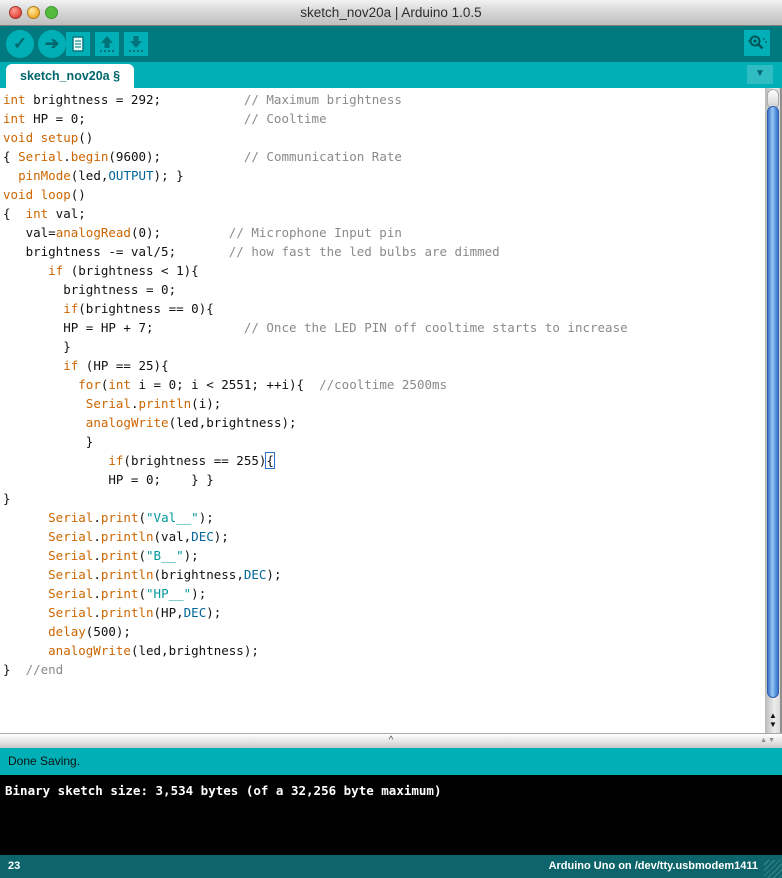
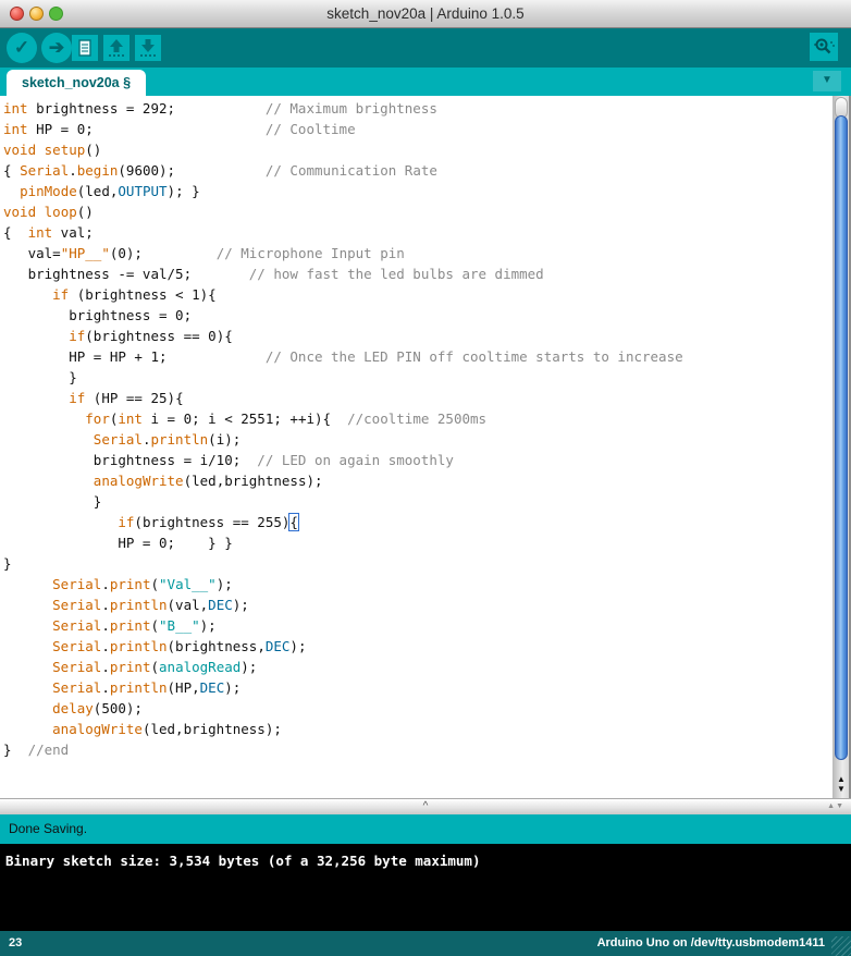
  sketch_nov20a | Arduino 1.0.5
  ✓
  ➔
  sketch_nov20a §
  ▼
  int brightness = 292; // Maximum brightness
  int HP = 0; // Cooltime
  void setup()
  { Serial.begin(9600); // Communication Rate
  pinMode(led,OUTPUT); }
  void loop()
  { int val;
- val=analogRead(0); // Microphone Input pin
+ val="HP__"(0); // Microphone Input pin
  brightness -= val/5; // how fast the led bulbs are dimmed
  if (brightness < 1){
  brightness = 0;
  if(brightness == 0){
- HP = HP + 7; // Once the LED PIN off cooltime starts to increase
+ HP = HP + 1; // Once the LED PIN off cooltime starts to increase
  }
  if (HP == 25){
  for(int i = 0; i < 2551; ++i){ //cooltime 2500ms
  Serial.println(i);
+ brightness = i/10; // LED on again smoothly
  analogWrite(led,brightness);
  }
  if(brightness == 255){
  HP = 0; } }
  }
  Serial.print("Val__");
  Serial.println(val,DEC);
  Serial.print("B__");
  Serial.println(brightness,DEC);
- Serial.print("HP__");
+ Serial.print(analogRead);
  Serial.println(HP,DEC);
  delay(500);
  analogWrite(led,brightness);
  } //end
  ▲
  ▼
  ^
  Done Saving.
  Binary sketch size: 3,534 bytes (of a 32,256 byte maximum)
  23
  Arduino Uno on /dev/tty.usbmodem1411
